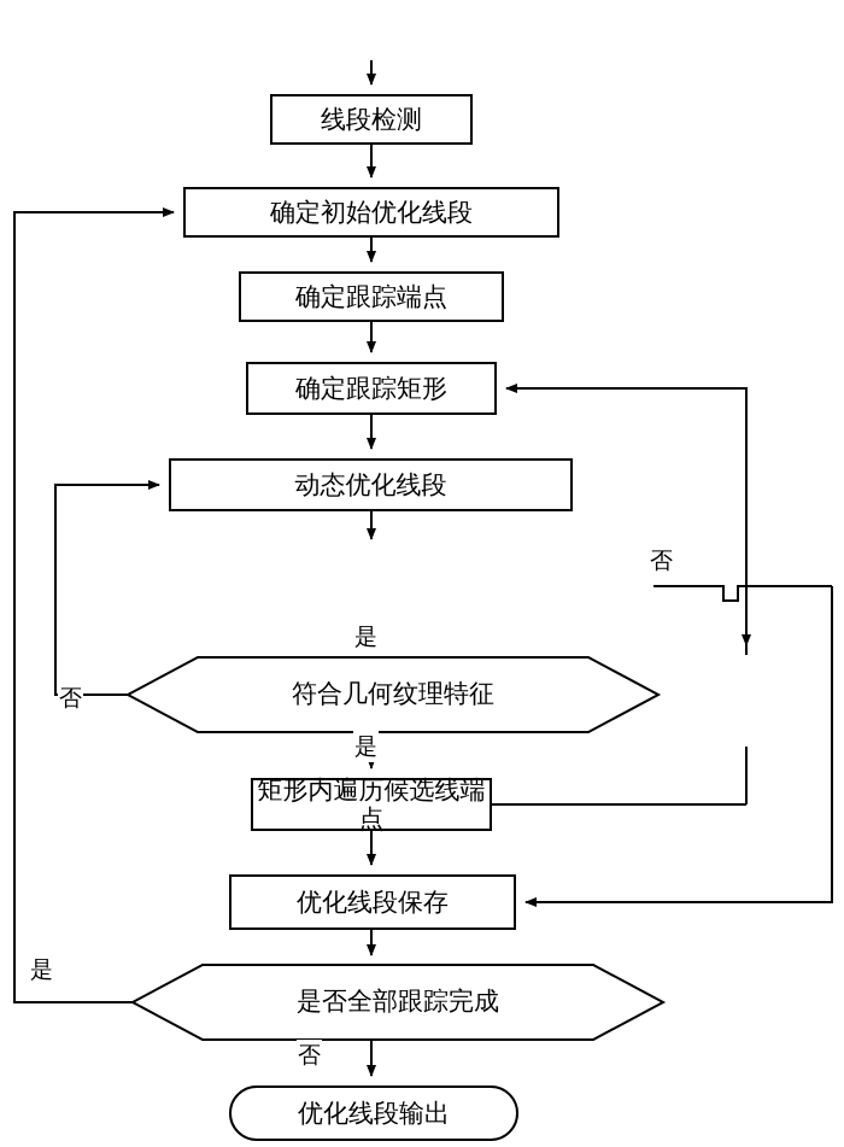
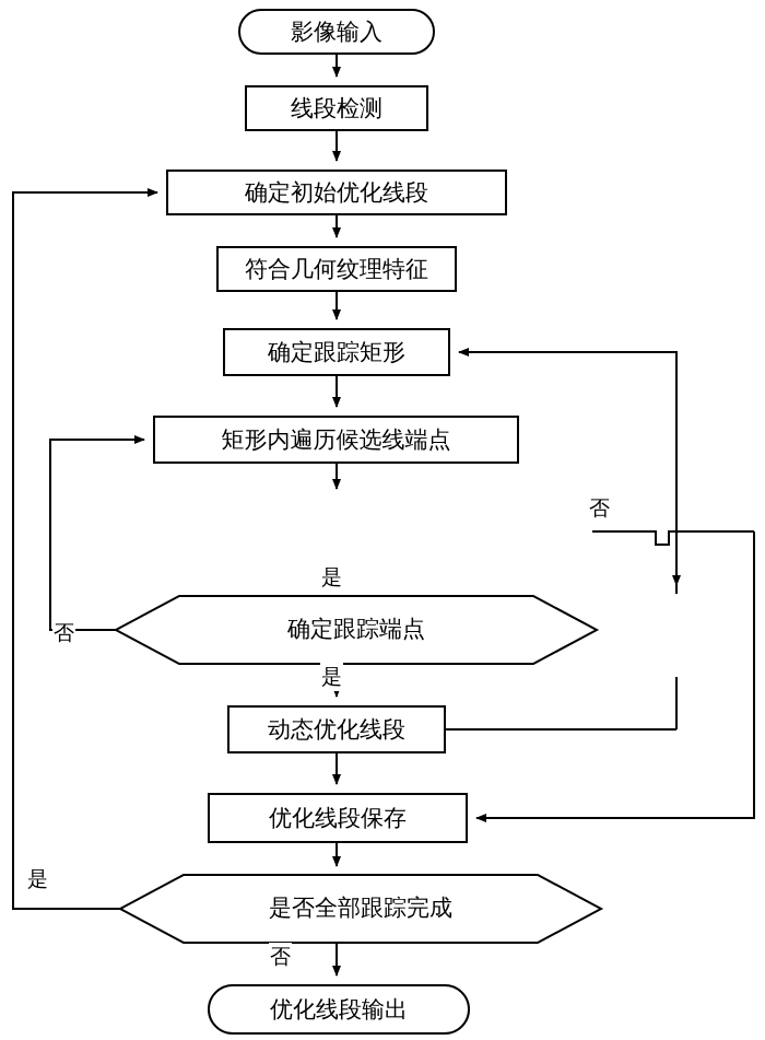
+ 影像输入
  线段检测
  确定初始优化线段
- 确定跟踪端点
+ 符合几何纹理特征
  确定跟踪矩形
- 动态优化线段
+ 矩形内遍历候选线端点
- 符合几何纹理特征
+ 确定跟踪端点
- 矩形内遍历候选线端点
+ 动态优化线段
  优化线段保存
  是否全部跟踪完成
  优化线段输出
  否
  是
  否
  是
  是
  否
